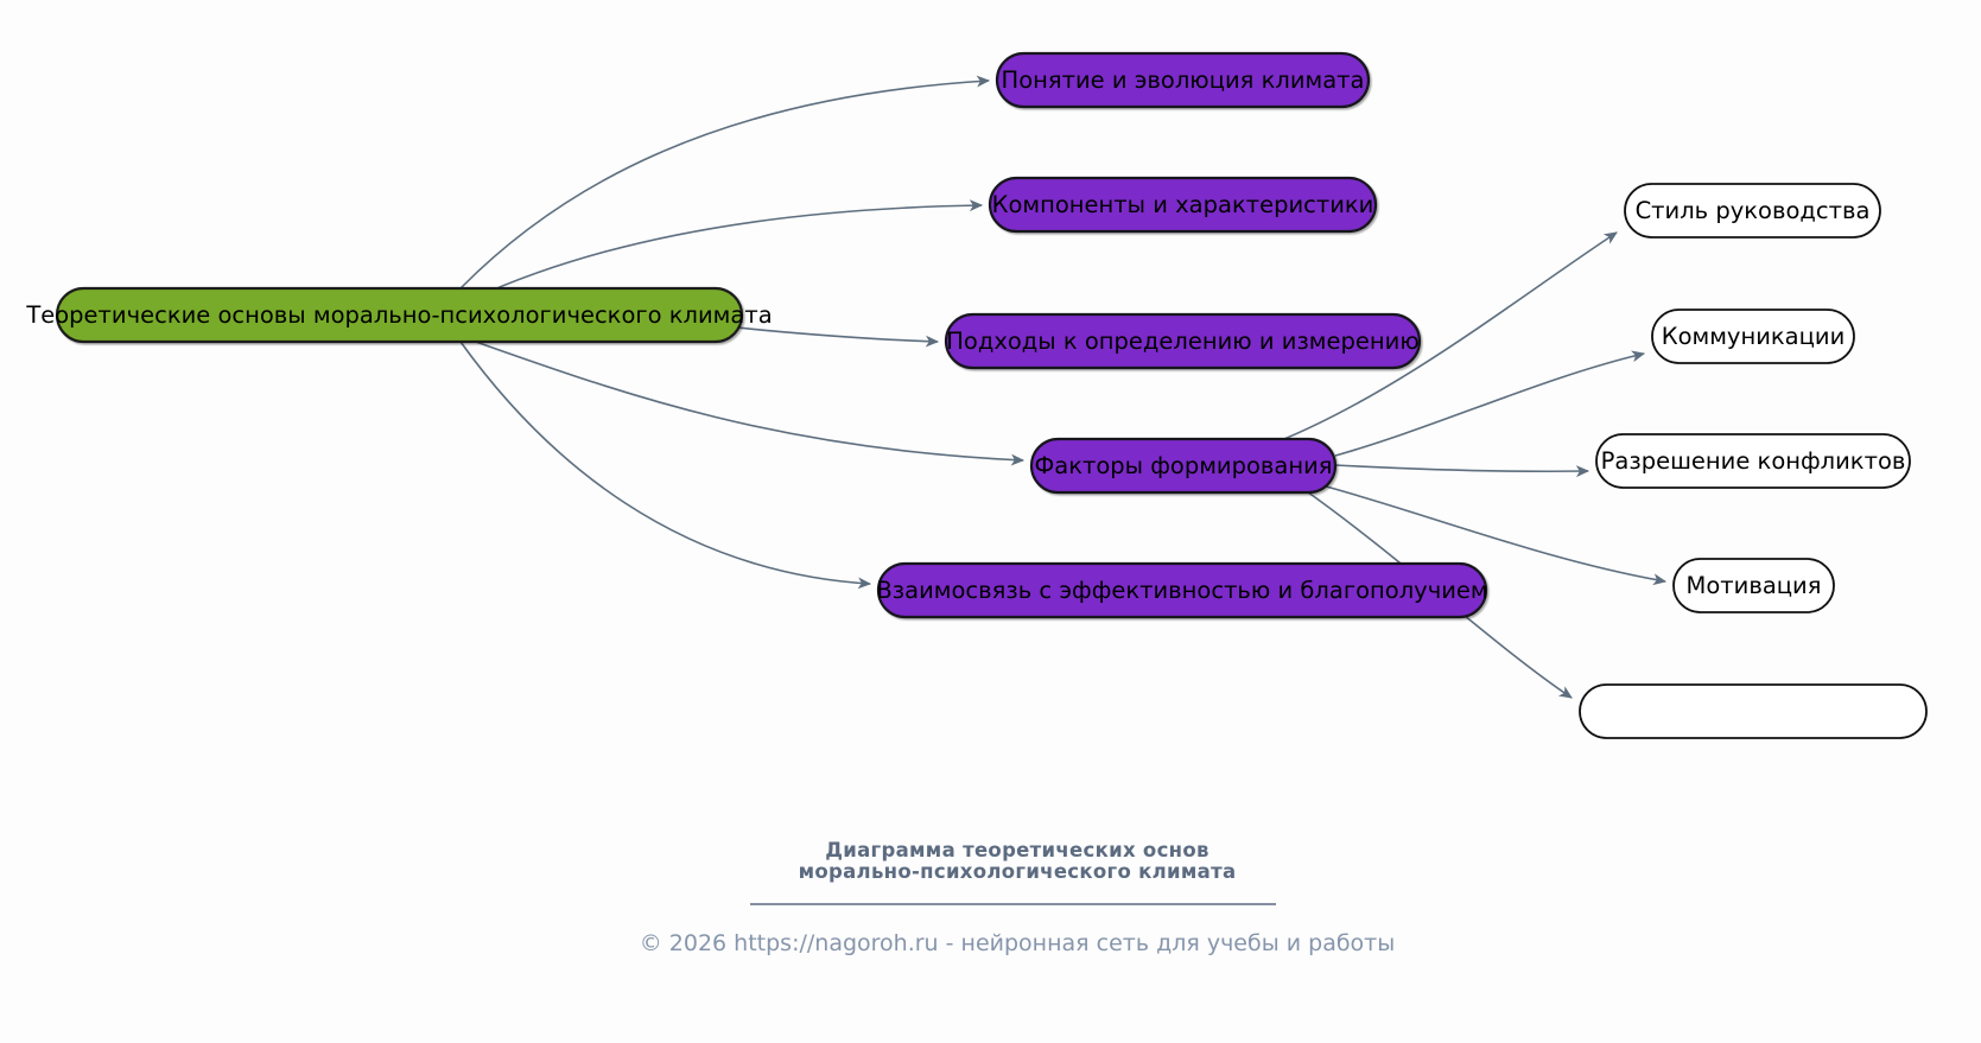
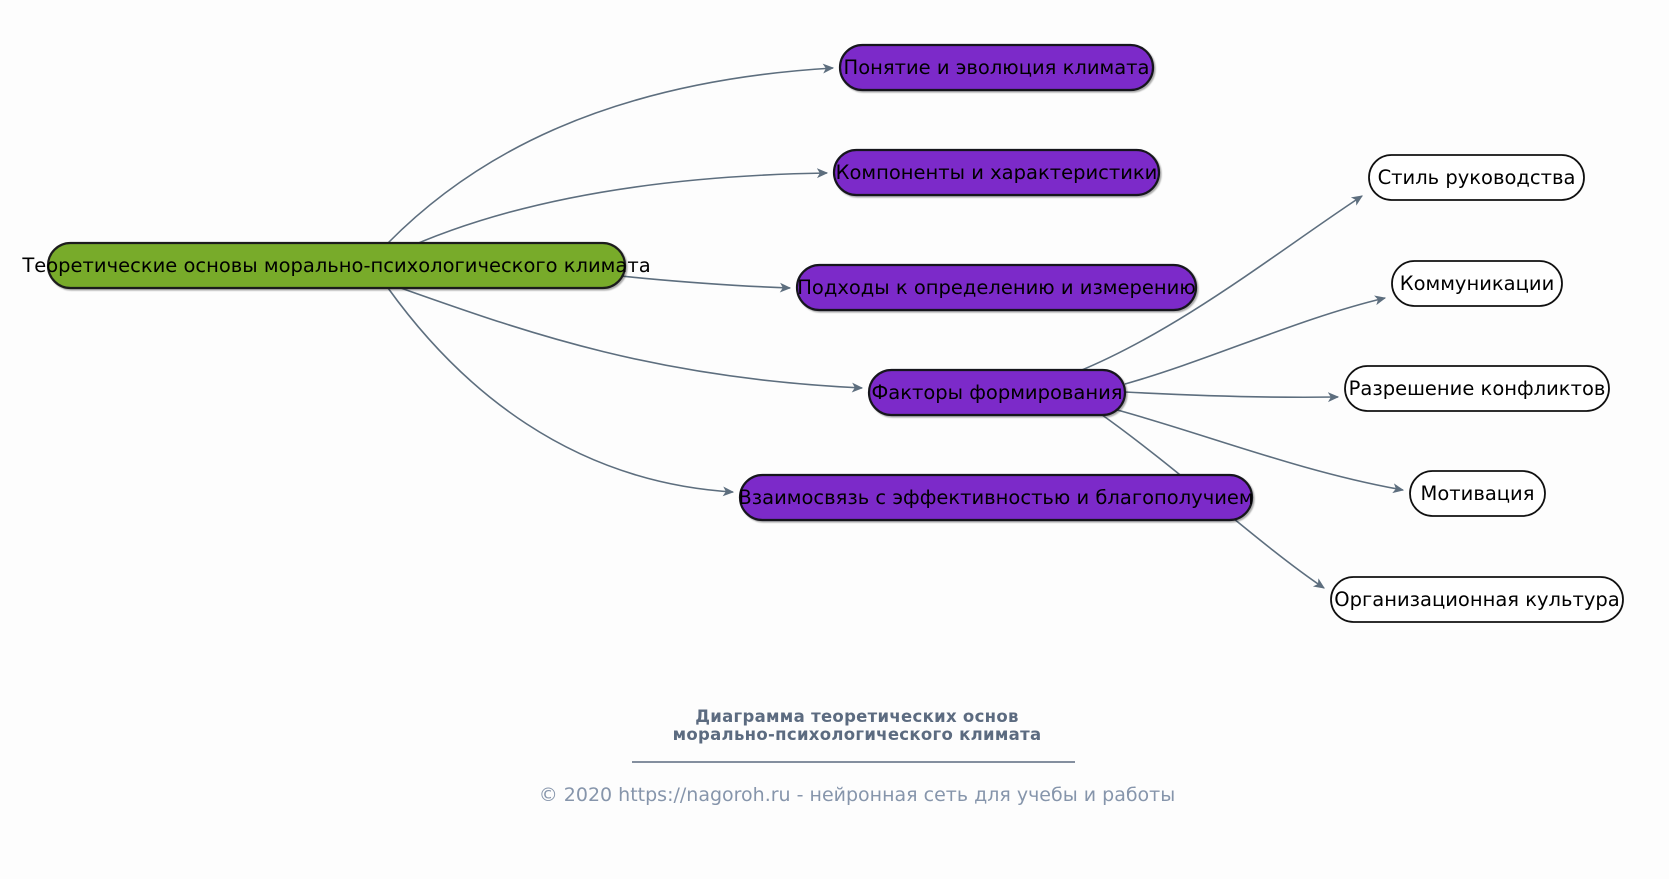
  Теоретические основы морально-психологического климата
  Понятие и эволюция климата
  Компоненты и характеристики
  Подходы к определению и измерению
  Факторы формирования
  Взаимосвязь с эффективностью и благополучием
  Стиль руководства
  Коммуникации
  Разрешение конфликтов
  Мотивация
+ Организационная культура
  Диаграмма теоретических основ
  морально-психологического климата
- © 2026 https://nagoroh.ru - нейронная сеть для учебы и работы
+ © 2020 https://nagoroh.ru - нейронная сеть для учебы и работы
